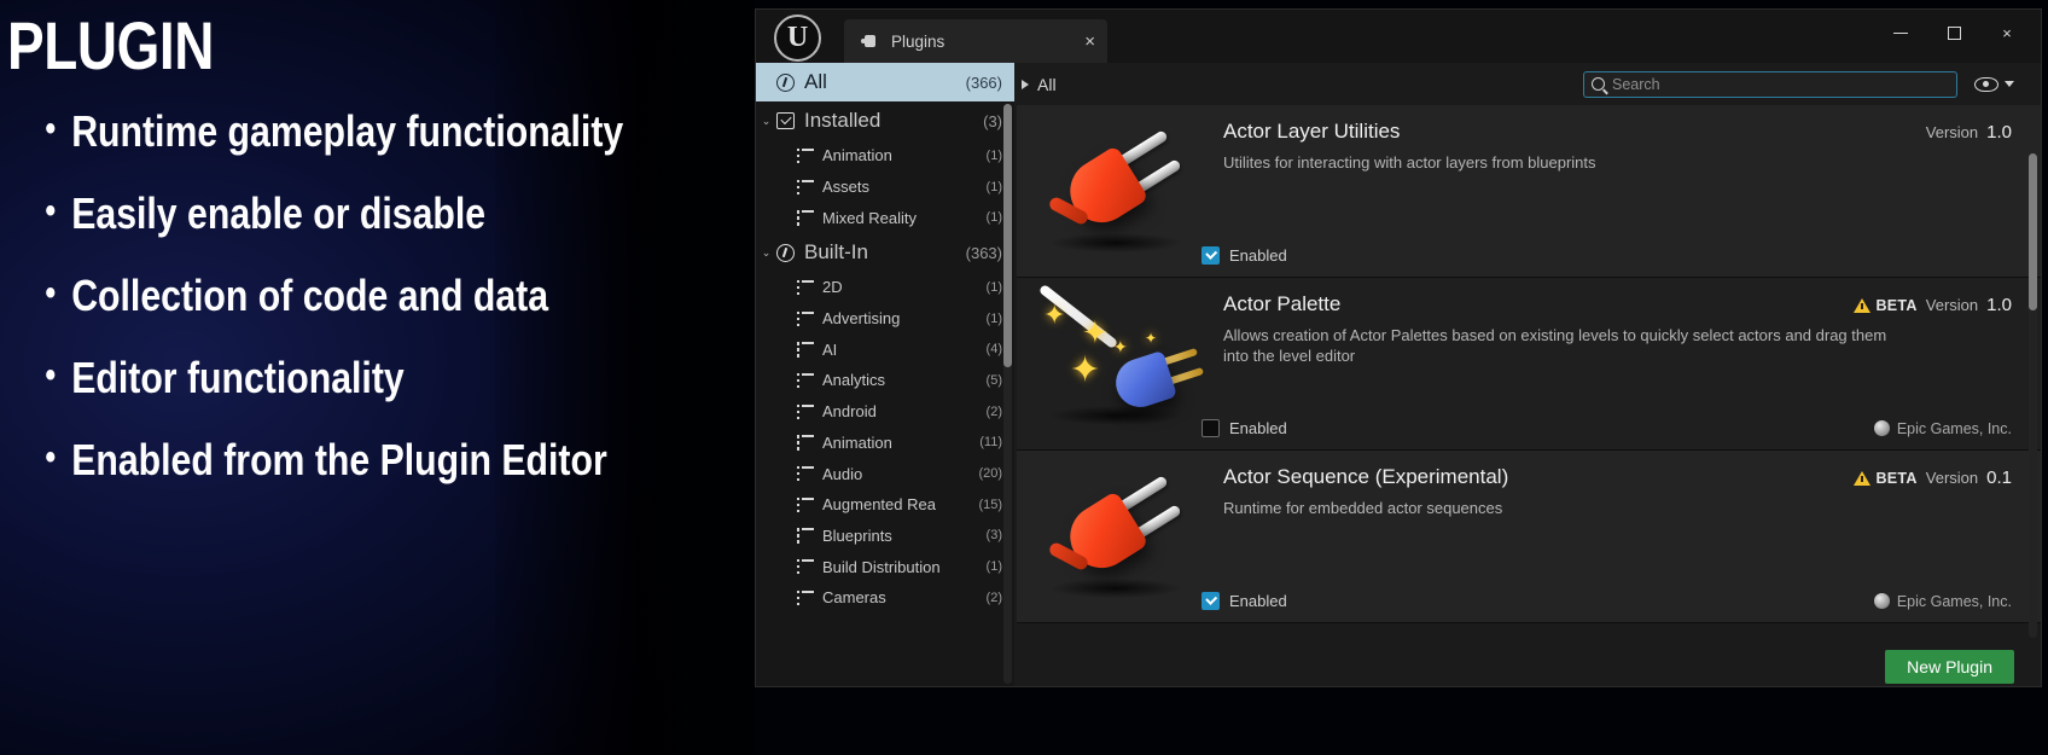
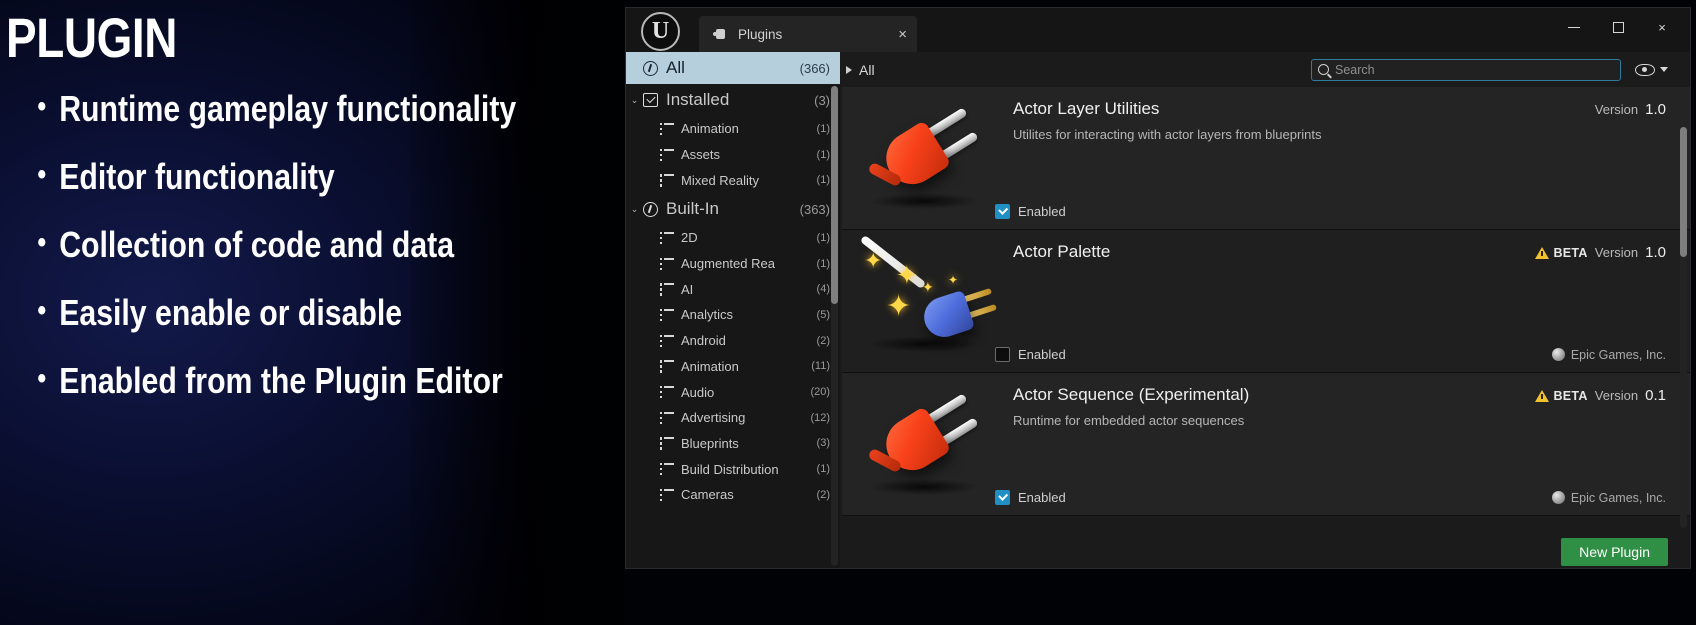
  PLUGIN
  Runtime gameplay functionality
- Easily enable or disable
+ Editor functionality
  Collection of code and data
- Editor functionality
+ Easily enable or disable
  Enabled from the Plugin Editor
  U
  Plugins
  ×
  ×
  All
  (366)
  ⌄
  Installed
  (3)
  Animation
  (1)
  Assets
  (1)
  Mixed Reality
  (1)
  ⌄
  Built-In
  (363)
  2D
  (1)
- Advertising
+ Augmented Rea
  (1)
  AI
  (4)
  Analytics
  (5)
  Android
  (2)
  Animation
  (11)
  Audio
  (20)
- Augmented Rea
+ Advertising
- (15)
+ (12)
  Blueprints
  (3)
  Build Distribution
  (1)
  Cameras
  (2)
  All
  Search
  Actor Layer Utilities
  Utilites for interacting with actor layers from blueprints
  Version
  1.0
  Enabled
  ✦
  ✦
  ✦
  ✦
  ✦
  Actor Palette
- Allows creation of Actor Palettes based on existing levels to quickly select actors and drag them into the level editor
  BETA
  Version
  1.0
  Enabled
  Epic Games, Inc.
  Actor Sequence (Experimental)
  Runtime for embedded actor sequences
  BETA
  Version
  0.1
  Enabled
  Epic Games, Inc.
  New Plugin
